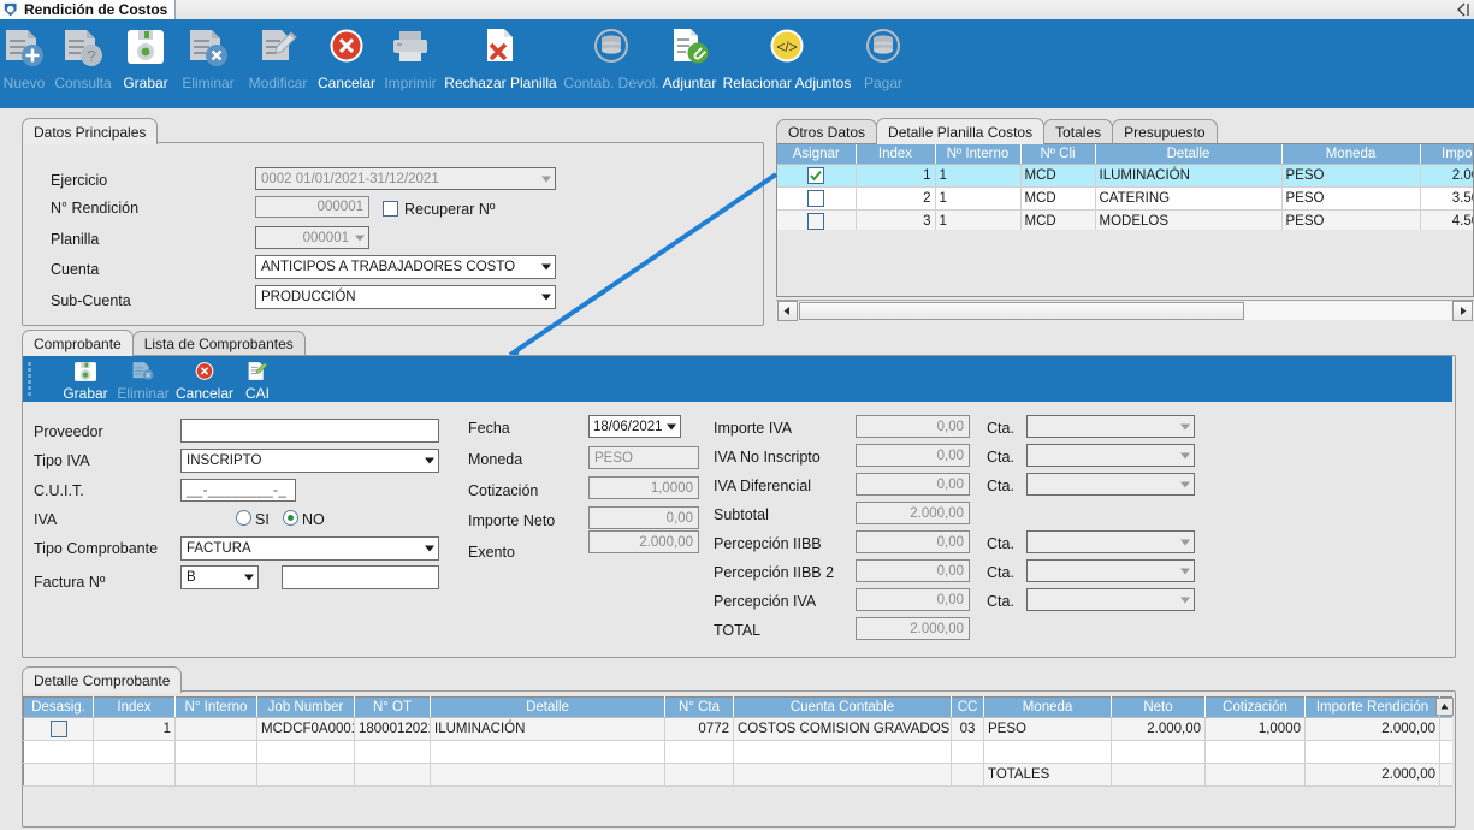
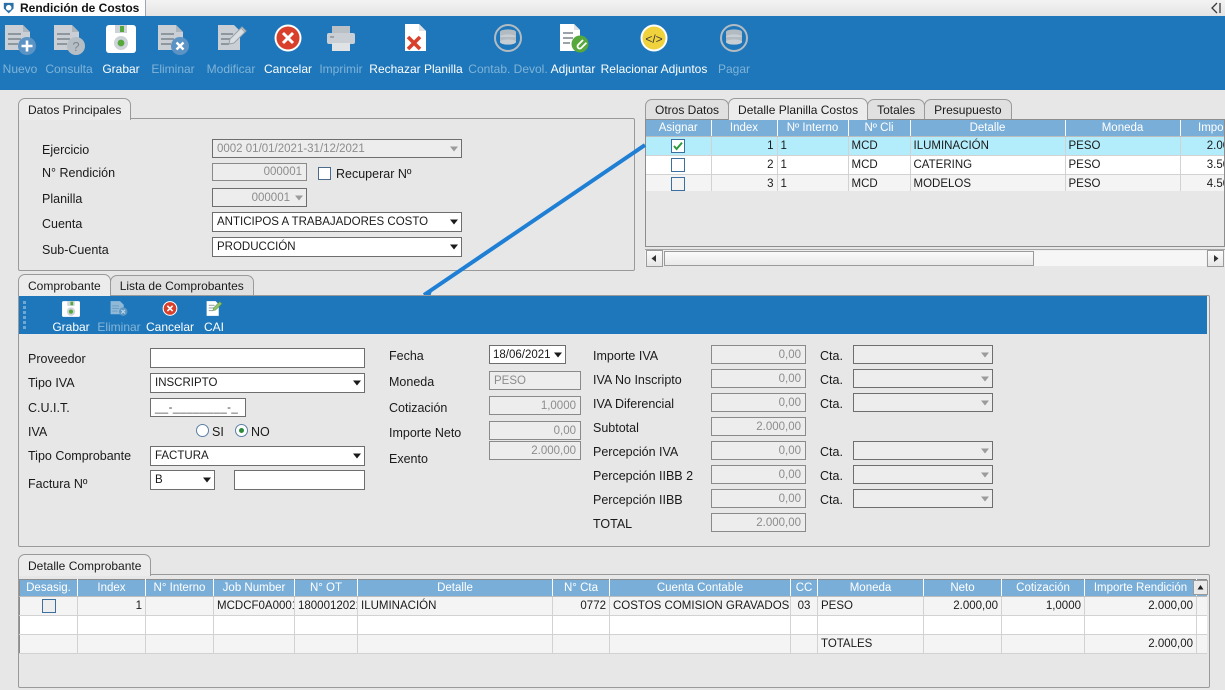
  Rendición de Costos
  Nuevo
  ?
  Consulta
  Grabar
  Eliminar
  Modificar
  Cancelar
  Imprimir
  Rechazar Planilla
  Contab. Devol.
  Adjuntar
  </>
  Relacionar Adjuntos
  Pagar
  Datos Principales
  Ejercicio
  0002 01/01/2021-31/12/2021
  N° Rendición
  000001
  Recuperar Nº
  Planilla
  000001
  Cuenta
  ANTICIPOS A TRABAJADORES COSTO
  Sub-Cuenta
  PRODUCCIÓN
  Otros Datos
  Detalle Planilla Costos
  Totales
  Presupuesto
  Asignar	Index	Nº Interno	Nº Cli	Detalle	Moneda	Impo
  	1	1	MCD	ILUMINACIÓN	PESO	2.0
  	2	1	MCD	CATERING	PESO	3.5
  	3	1	MCD	MODELOS	PESO	4.5
  Comprobante
  Lista de Comprobantes
  Grabar
  Eliminar
  Cancelar
  CAI
  Proveedor
  Tipo IVA
  INSCRIPTO
  C.U.I.T.
  __-________-_
  IVA
  SI
  NO
  Tipo Comprobante
  FACTURA
  Factura Nº
  B
  Fecha
  18/06/2021
  Moneda
  PESO
  Cotización
  1,0000
  Importe Neto
  0,00
  Exento
  2.000,00
  Importe IVA
  0,00
  Cta.
  IVA No Inscripto
  0,00
  Cta.
  IVA Diferencial
  0,00
  Cta.
  Subtotal
  2.000,00
- Percepción IIBB
+ Percepción IVA
  0,00
  Cta.
  Percepción IIBB 2
  0,00
  Cta.
- Percepción IVA
+ Percepción IIBB
  0,00
  Cta.
  TOTAL
  2.000,00
  Detalle Comprobante
  Desasig.	Index	N° Interno	Job Number	N° OT	Detalle	N° Cta	Cuenta Contable	CC	Moneda	Neto	Cotización	Importe Rendición
  	1		MCDCF0A000	180001202	ILUMINACIÓN	0772	COSTOS COMISION GRAVADOS	03	PESO	2.000,00	1,0000	2.000,00
  									TOTALES			2.000,00
